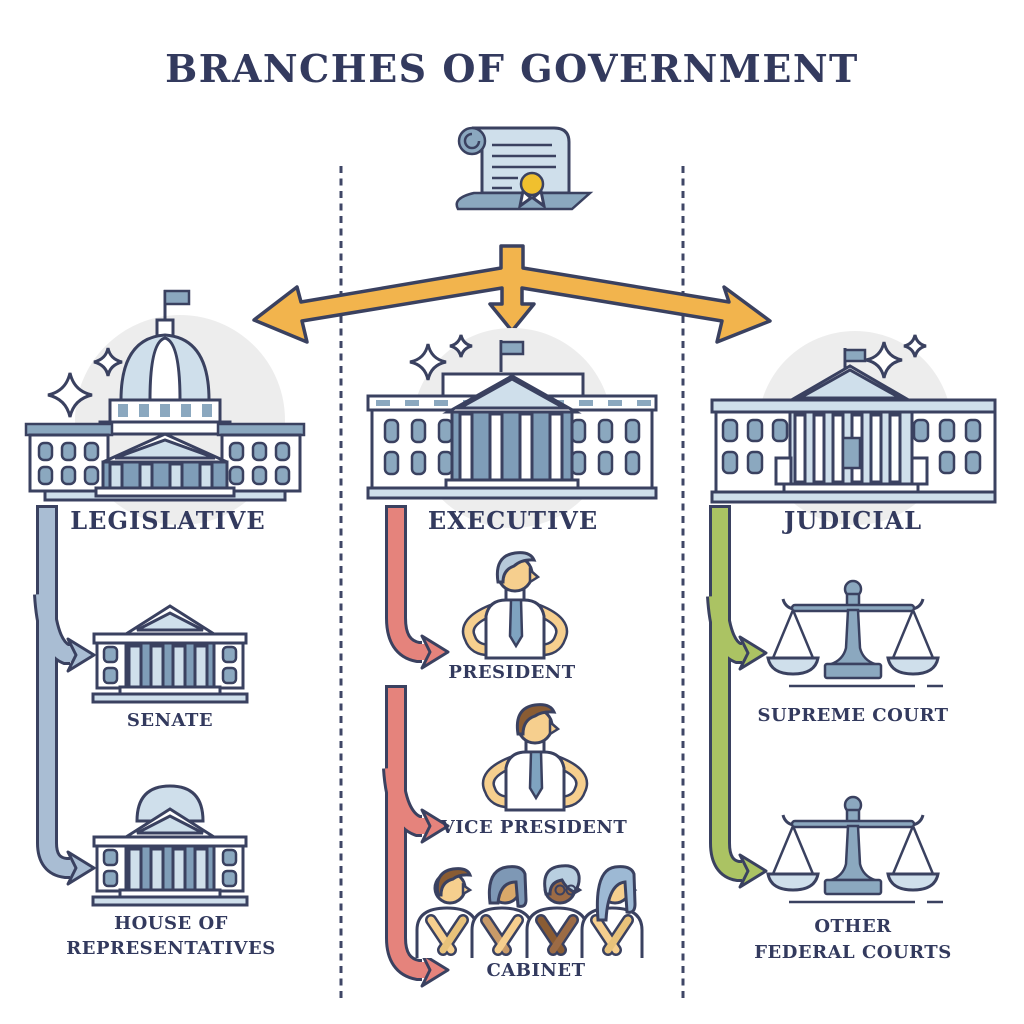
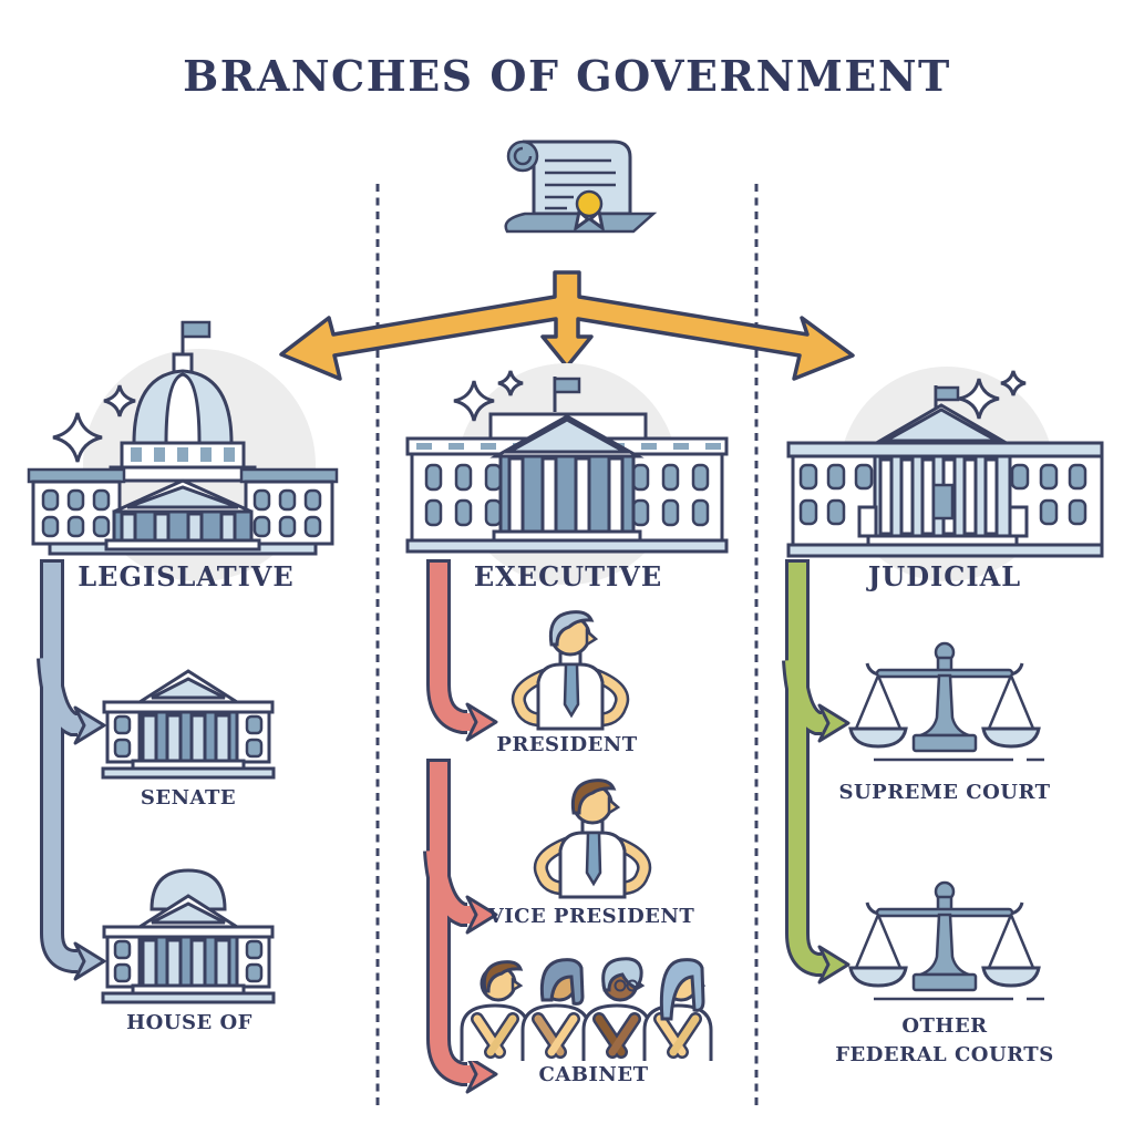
  BRANCHES OF GOVERNMENT
  LEGISLATIVE
  EXECUTIVE
  JUDICIAL
  SENATE
  HOUSE OF
- REPRESENTATIVES
  PRESIDENT
  VICE PRESIDENT
  CABINET
  SUPREME COURT
  OTHER
  FEDERAL COURTS
